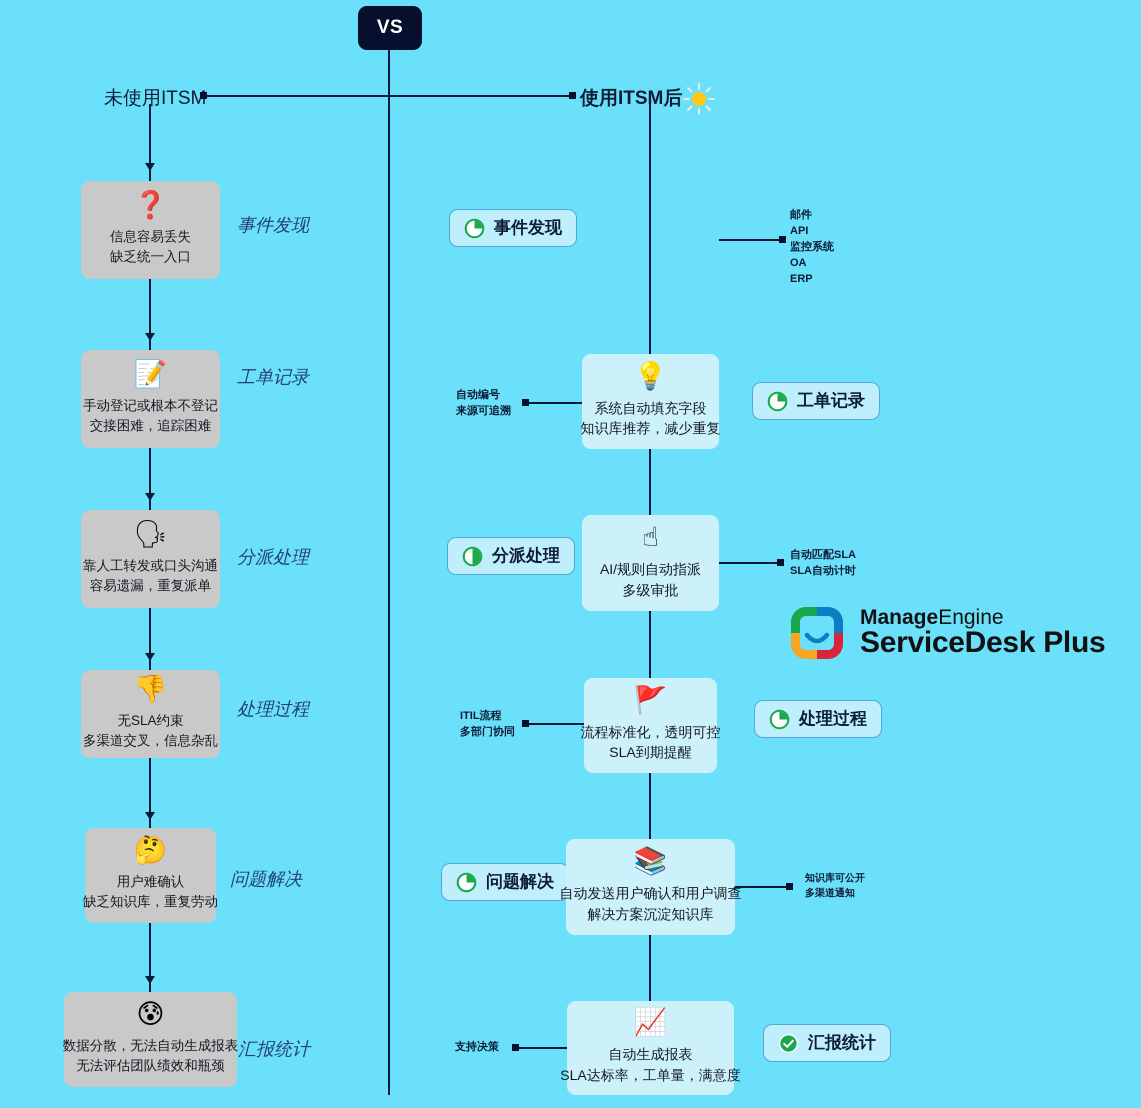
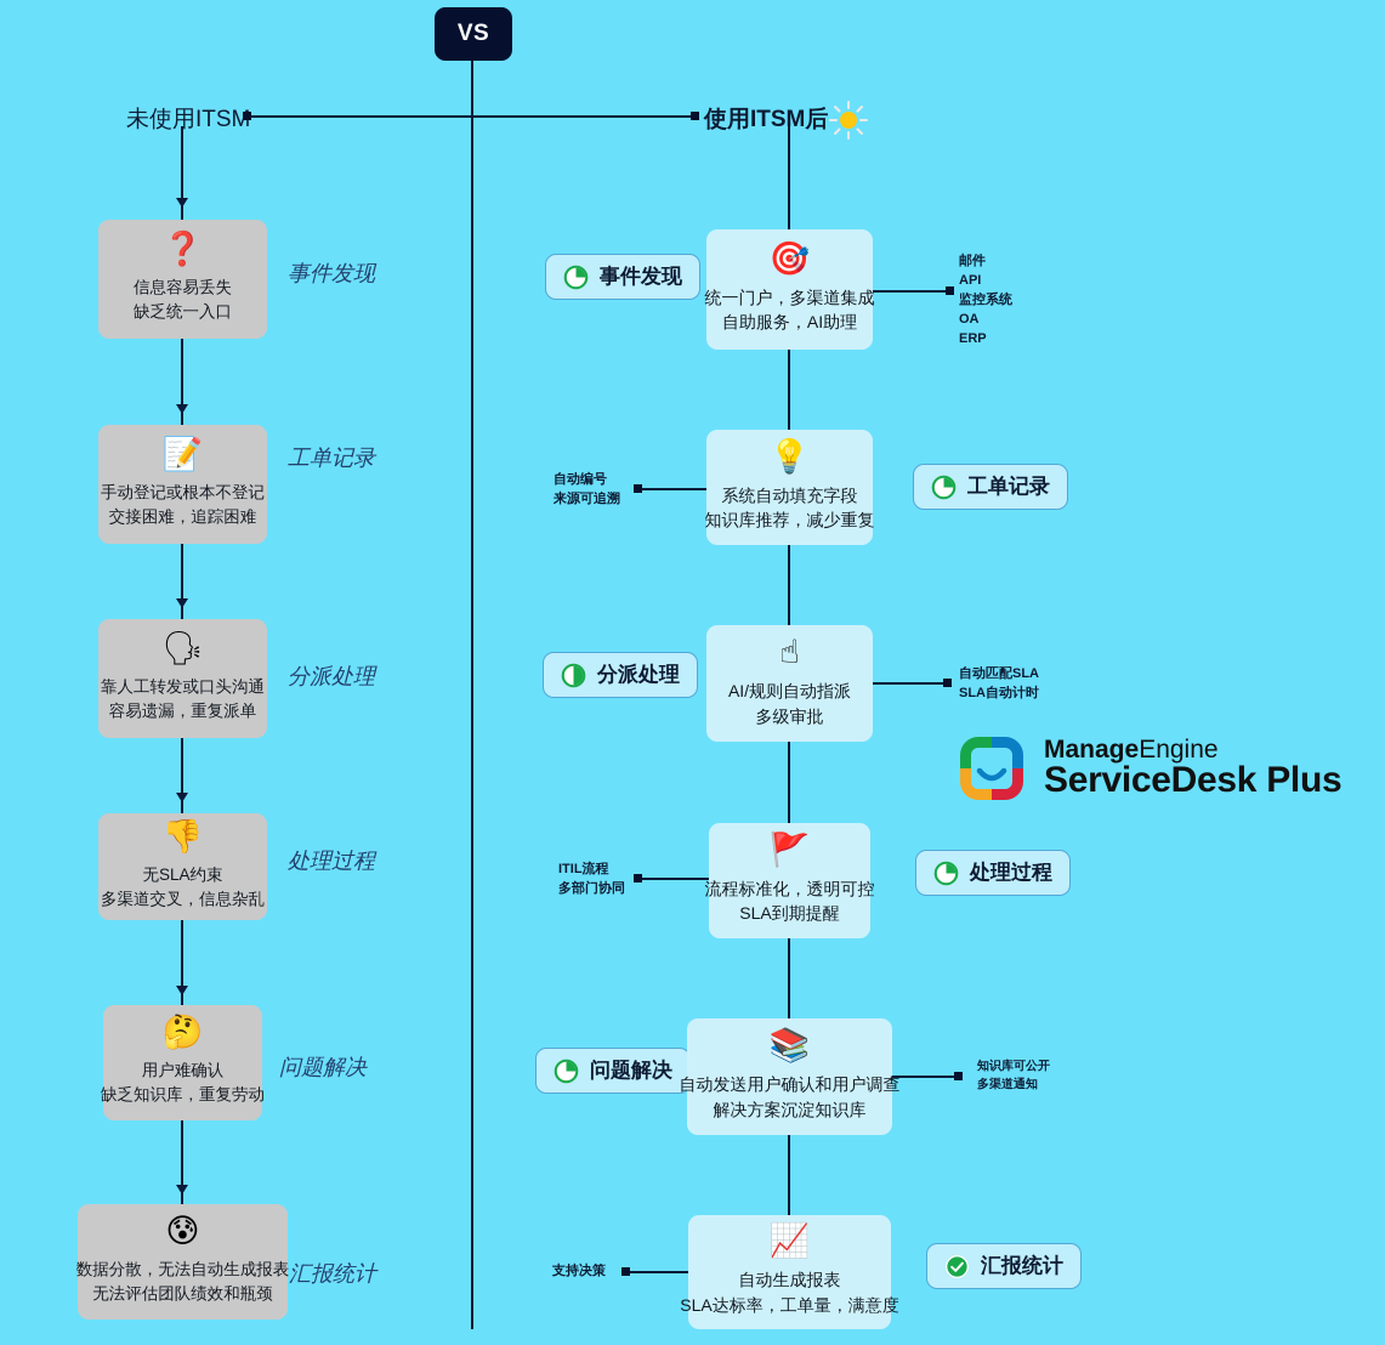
  VS
  未使用ITSM
  使用ITSM后
  ❓
  信息容易丢失
  缺乏统一入口
  事件发现
  事件发现
+ 🎯
+ 统一门户，多渠道集成
+ 自助服务，AI助理
  邮件
  API
  监控系统
  OA
  ERP
  📝
  手动登记或根本不登记
  交接困难，追踪困难
  工单记录
  💡
  系统自动填充字段
  知识库推荐，减少重复
  自动编号
  来源可追溯
  工单记录
  🗣
  靠人工转发或口头沟通
  容易遗漏，重复派单
  分派处理
  分派处理
  ☝
  AI/规则自动指派
  多级审批
  自动匹配SLA
  SLA自动计时
  ManageEngine
  ServiceDesk Plus
  👎
  无SLA约束
  多渠道交叉，信息杂乱
  处理过程
  🚩
  流程标准化，透明可控
  SLA到期提醒
  ITIL流程
  多部门协同
  处理过程
  🤔
  用户难确认
  缺乏知识库，重复劳动
  问题解决
  问题解决
  📚
  自动发送用户确认和用户调查
  解决方案沉淀知识库
  知识库可公开
  多渠道通知
  😰
  数据分散，无法自动生成报表
  无法评估团队绩效和瓶颈
  汇报统计
  📈
  自动生成报表
  SLA达标率，工单量，满意度
  支持决策
  汇报统计
